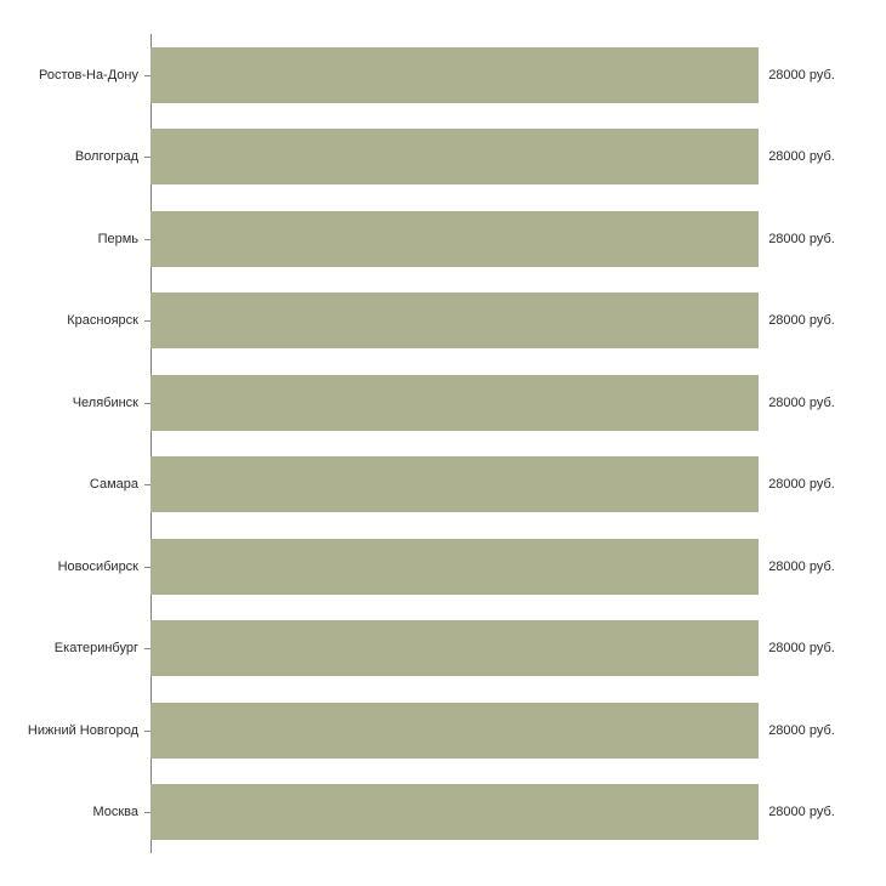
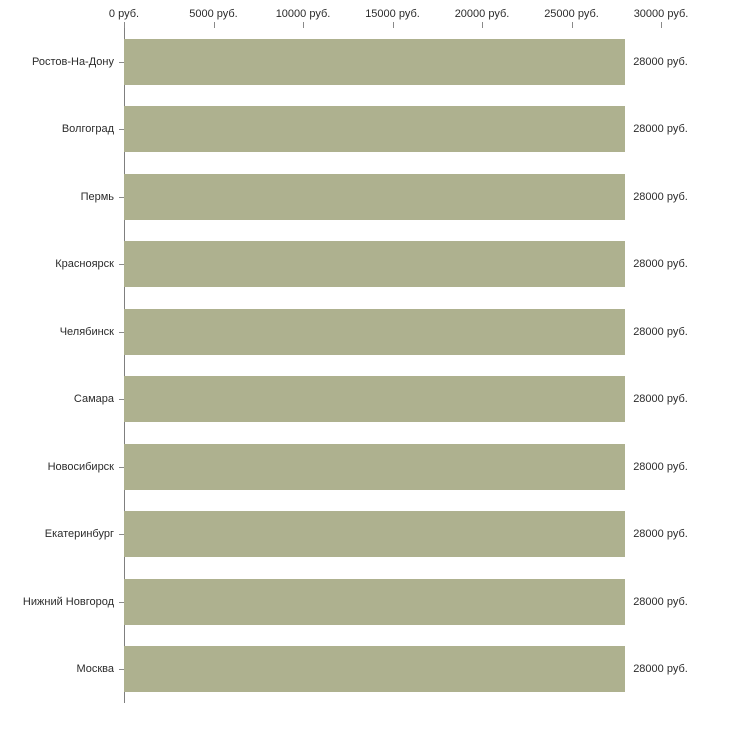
+ 0 руб.
+ 5000 руб.
+ 10000 руб.
+ 15000 руб.
+ 20000 руб.
+ 25000 руб.
+ 30000 руб.
  Ростов-На-Дону
  28000 руб.
  Волгоград
  28000 руб.
  Пермь
  28000 руб.
  Красноярск
  28000 руб.
  Челябинск
  28000 руб.
  Самара
  28000 руб.
  Новосибирск
  28000 руб.
  Екатеринбург
  28000 руб.
  Нижний Новгород
  28000 руб.
  Москва
  28000 руб.
